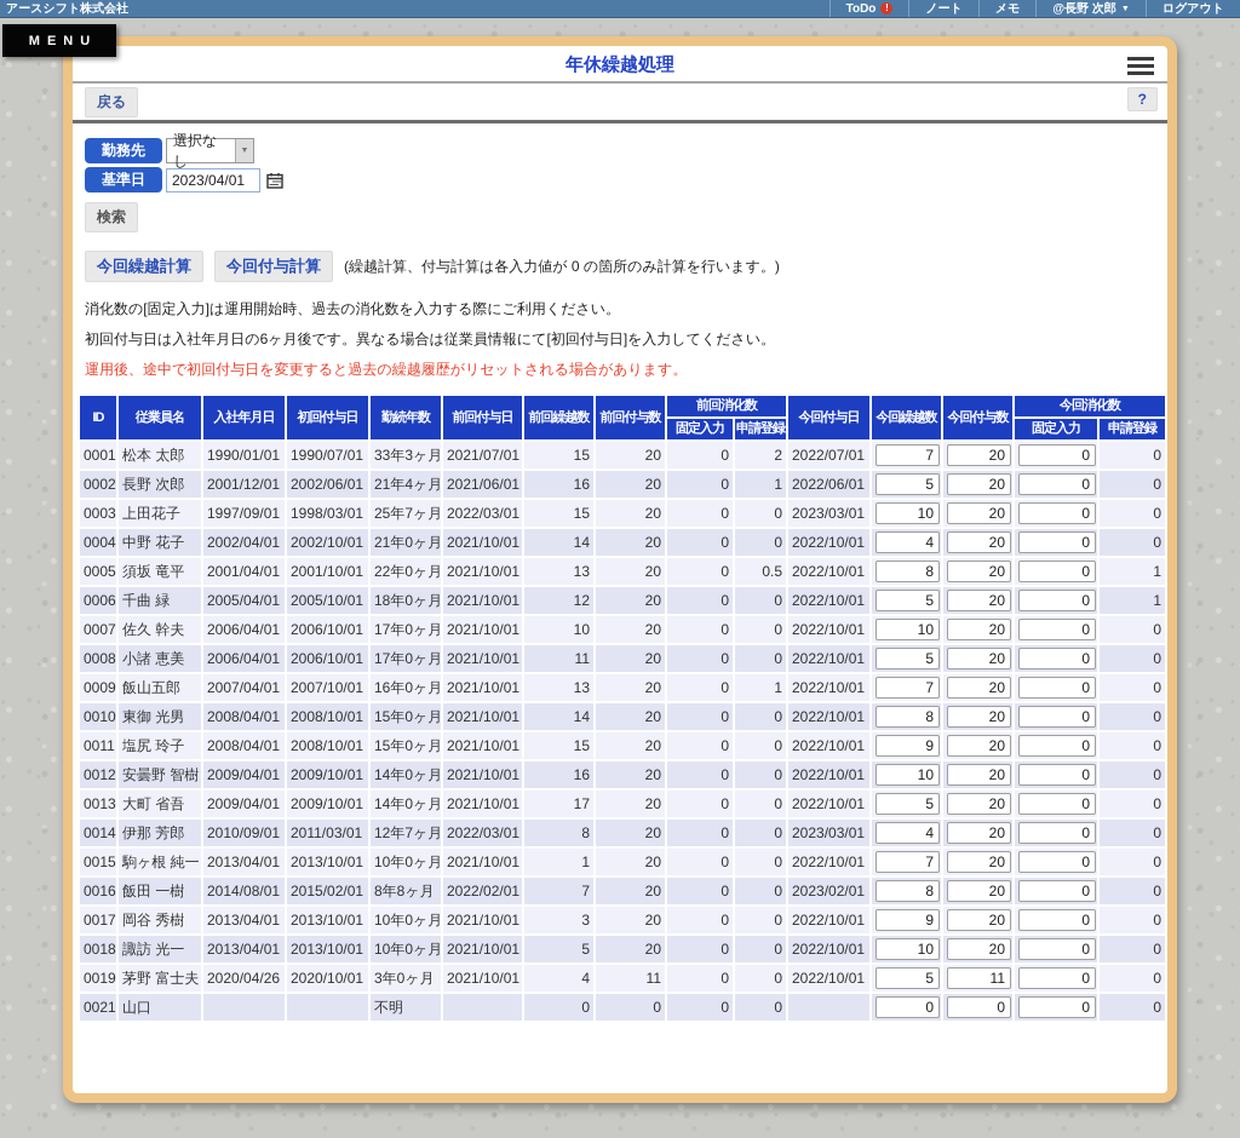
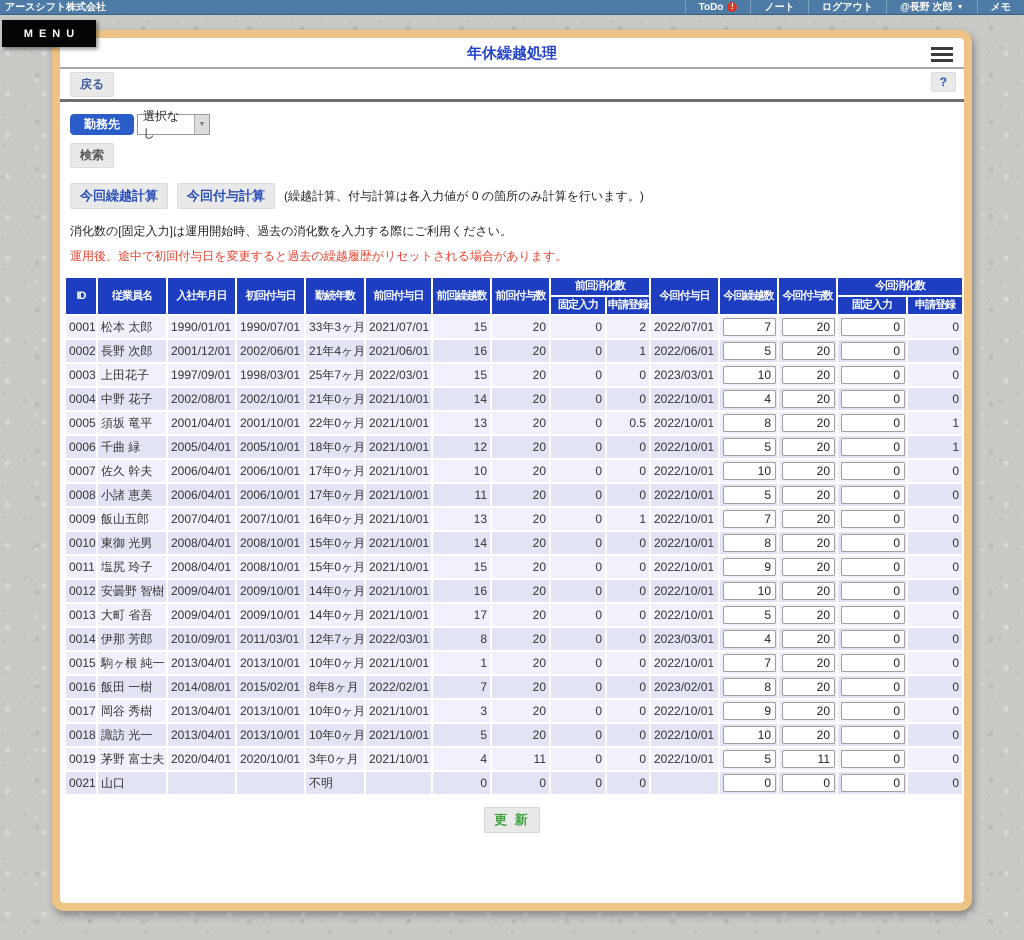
  アースシフト株式会社
  ToDo
  !
  ノート
- メモ
+ ログアウト
  @長野 次郎
- ログアウト
+ メモ
  MENU
  年休繰越処理
  戻る
  ?
  勤務先
  選択なし
- 基準日
- 2023/04/01
  検索
  今回繰越計算
  今回付与計算
  (繰越計算、付与計算は各入力値が 0 の箇所のみ計算を行います。)
  消化数の[固定入力]は運用開始時、過去の消化数を入力する際にご利用ください。
- 初回付与日は入社年月日の6ヶ月後です。異なる場合は従業員情報にて[初回付与日]を入力してください。
  運用後、途中で初回付与日を変更すると過去の繰越履歴がリセットされる場合があります。
  ID	従業員名	入社年月日	初回付与日	勤続年数	前回付与日	前回繰越数	前回付与数	前回消化数	今回付与日	今回繰越数	今回付与数	今回消化数
  固定入力	申請登録	固定入力	申請登録
  0001	松本 太郎	1990/01/01	1990/07/01	33年3ヶ月	2021/07/01	15	20	0	2	2022/07/01	7	20	0	0
  0002	長野 次郎	2001/12/01	2002/06/01	21年4ヶ月	2021/06/01	16	20	0	1	2022/06/01	5	20	0	0
  0003	上田花子	1997/09/01	1998/03/01	25年7ヶ月	2022/03/01	15	20	0	0	2023/03/01	10	20	0	0
- 0004	中野 花子	2002/04/01	2002/10/01	21年0ヶ月	2021/10/01	14	20	0	0	2022/10/01	4	20	0	0
+ 0004	中野 花子	2002/08/01	2002/10/01	21年0ヶ月	2021/10/01	14	20	0	0	2022/10/01	4	20	0	0
  0005	須坂 竜平	2001/04/01	2001/10/01	22年0ヶ月	2021/10/01	13	20	0	0.5	2022/10/01	8	20	0	1
  0006	千曲 緑	2005/04/01	2005/10/01	18年0ヶ月	2021/10/01	12	20	0	0	2022/10/01	5	20	0	1
  0007	佐久 幹夫	2006/04/01	2006/10/01	17年0ヶ月	2021/10/01	10	20	0	0	2022/10/01	10	20	0	0
  0008	小諸 恵美	2006/04/01	2006/10/01	17年0ヶ月	2021/10/01	11	20	0	0	2022/10/01	5	20	0	0
  0009	飯山五郎	2007/04/01	2007/10/01	16年0ヶ月	2021/10/01	13	20	0	1	2022/10/01	7	20	0	0
  0010	東御 光男	2008/04/01	2008/10/01	15年0ヶ月	2021/10/01	14	20	0	0	2022/10/01	8	20	0	0
  0011	塩尻 玲子	2008/04/01	2008/10/01	15年0ヶ月	2021/10/01	15	20	0	0	2022/10/01	9	20	0	0
  0012	安曇野 智樹	2009/04/01	2009/10/01	14年0ヶ月	2021/10/01	16	20	0	0	2022/10/01	10	20	0	0
  0013	大町 省吾	2009/04/01	2009/10/01	14年0ヶ月	2021/10/01	17	20	0	0	2022/10/01	5	20	0	0
  0014	伊那 芳郎	2010/09/01	2011/03/01	12年7ヶ月	2022/03/01	8	20	0	0	2023/03/01	4	20	0	0
  0015	駒ヶ根 純一	2013/04/01	2013/10/01	10年0ヶ月	2021/10/01	1	20	0	0	2022/10/01	7	20	0	0
  0016	飯田 一樹	2014/08/01	2015/02/01	8年8ヶ月	2022/02/01	7	20	0	0	2023/02/01	8	20	0	0
  0017	岡谷 秀樹	2013/04/01	2013/10/01	10年0ヶ月	2021/10/01	3	20	0	0	2022/10/01	9	20	0	0
  0018	諏訪 光一	2013/04/01	2013/10/01	10年0ヶ月	2021/10/01	5	20	0	0	2022/10/01	10	20	0	0
- 0019	茅野 富士夫	2020/04/26	2020/10/01	3年0ヶ月	2021/10/01	4	11	0	0	2022/10/01	5	11	0	0
+ 0019	茅野 富士夫	2020/04/01	2020/10/01	3年0ヶ月	2021/10/01	4	11	0	0	2022/10/01	5	11	0	0
  0021	山口			不明		0	0	0	0		0	0	0	0
+ 更 新
